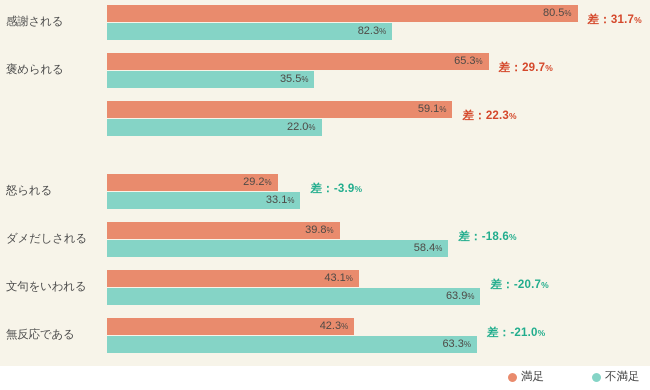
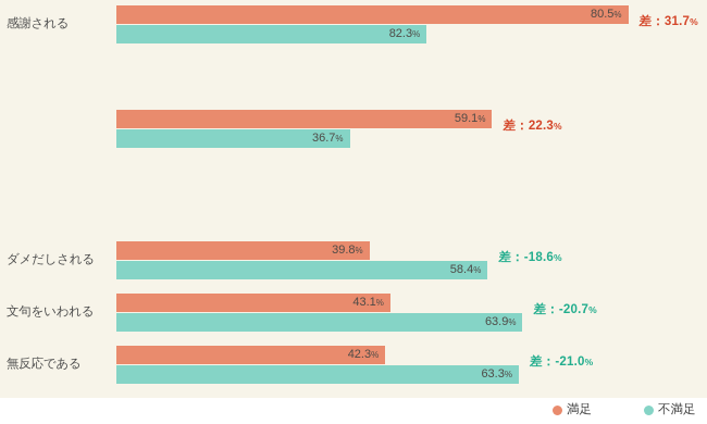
  感謝される
  80.5%
  82.3%
  差：31.7%
- 褒められる
- 65.3%
- 35.5%
- 差：29.7%
  59.1%
- 22.0%
+ 36.7%
  差：22.3%
- 怒られる
- 29.2%
- 33.1%
- 差：-3.9%
  ダメだしされる
  39.8%
  58.4%
  差：-18.6%
  文句をいわれる
  43.1%
  63.9%
  差：-20.7%
  無反応である
  42.3%
  63.3%
  差：-21.0%
  満足
  不満足
